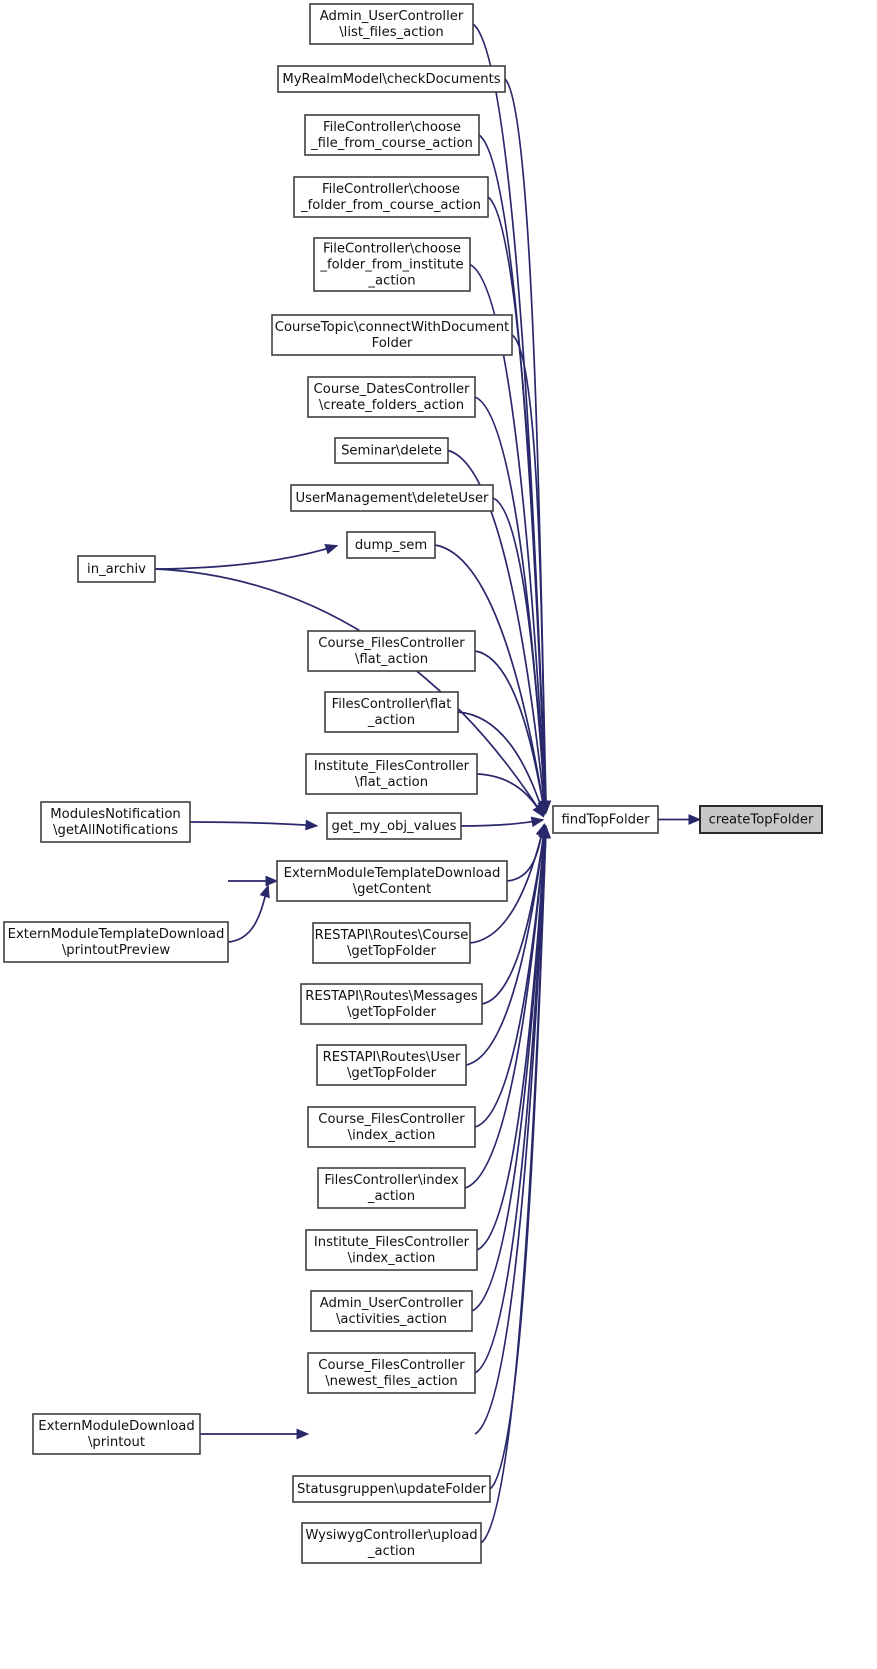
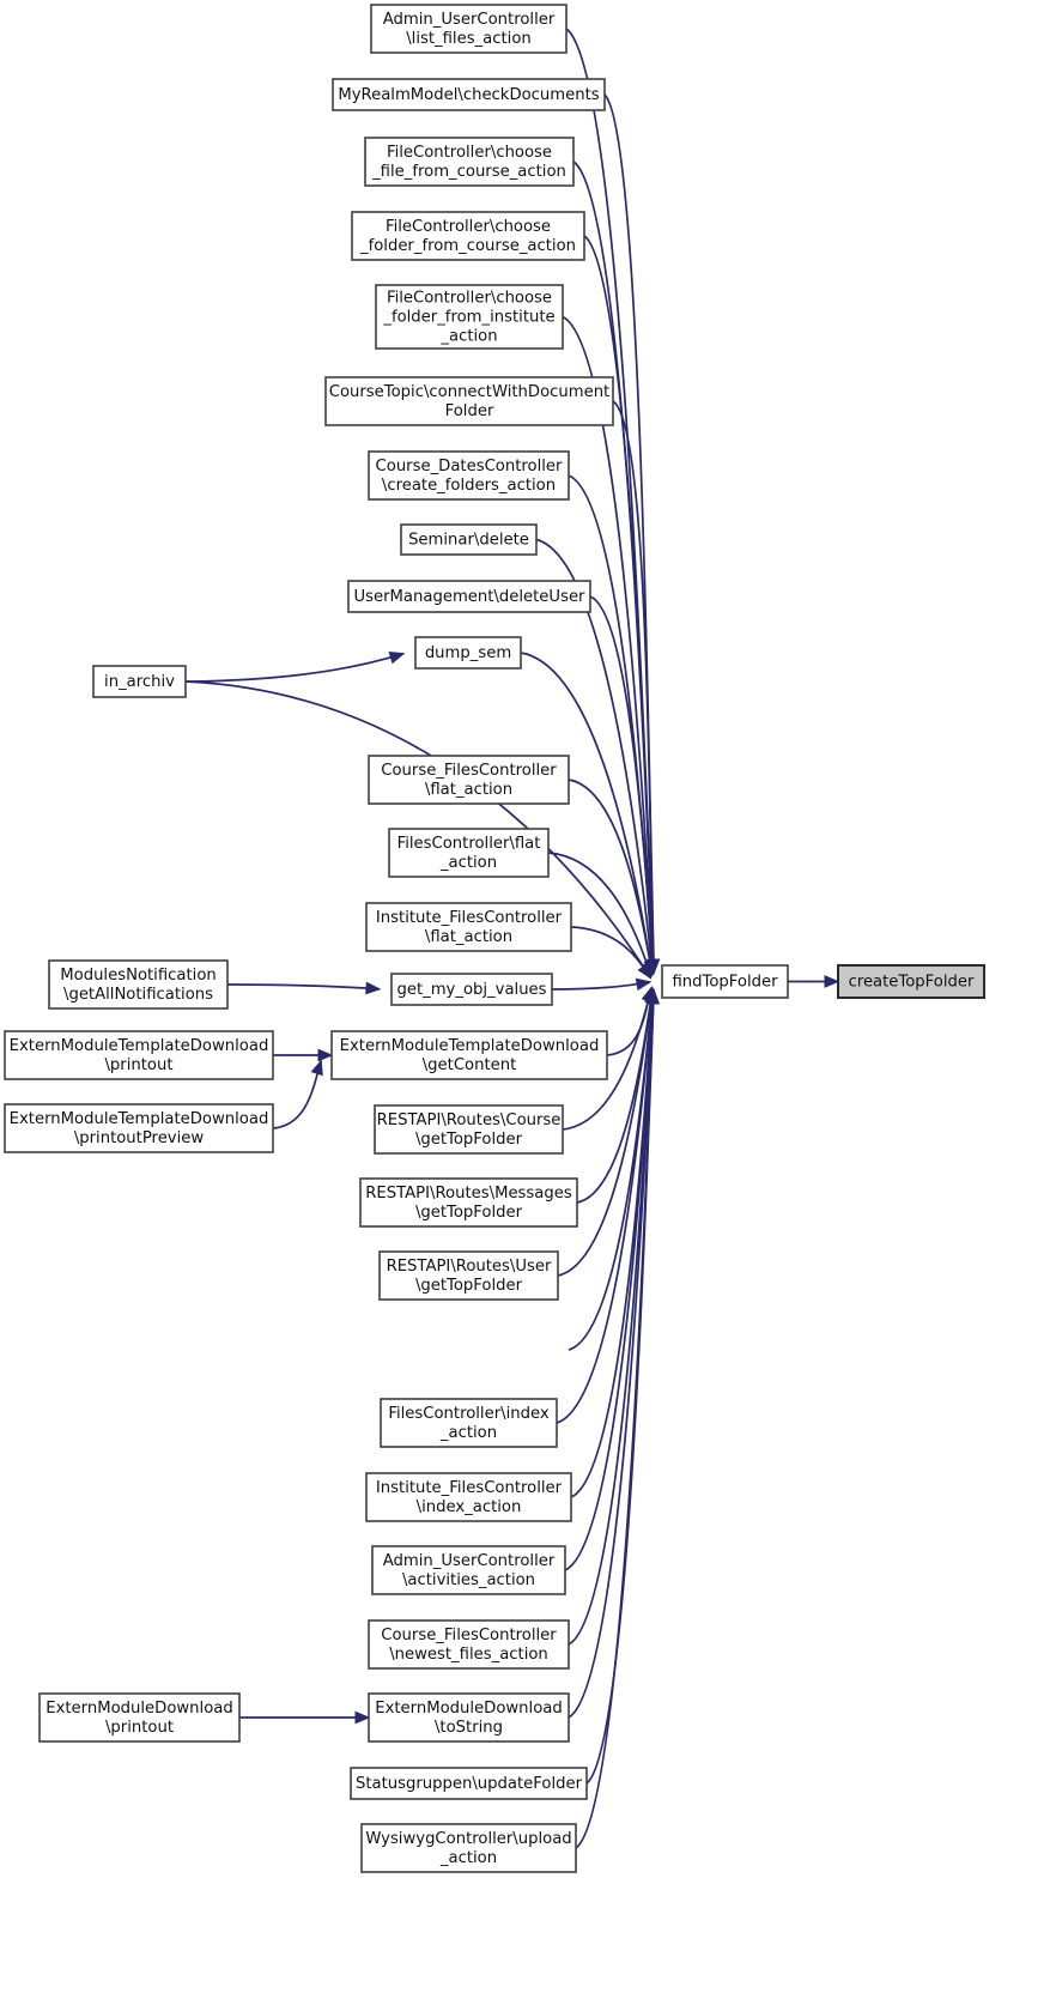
  Admin_UserController \list_files_action
  MyRealmModel\checkDocuments
  FileController\choose _file_from_course_action
  FileController\choose _folder_from_course_action
  FileController\choose _folder_from_institute _action
  CourseTopic\connectWithDocument Folder
  Course_DatesController \create_folders_action
  Seminar\delete
  UserManagement\deleteUser
  dump_sem
  Course_FilesController \flat_action
  FilesController\flat _action
  Institute_FilesController \flat_action
  get_my_obj_values
  ExternModuleTemplateDownload \getContent
  RESTAPI\Routes\Course \getTopFolder
  RESTAPI\Routes\Messages \getTopFolder
  RESTAPI\Routes\User \getTopFolder
- Course_FilesController \index_action
  FilesController\index _action
  Institute_FilesController \index_action
  Admin_UserController \activities_action
  Course_FilesController \newest_files_action
+ ExternModuleDownload \toString
  Statusgruppen\updateFolder
  WysiwygController\upload _action
  in_archiv
  ModulesNotification \getAllNotifications
+ ExternModuleTemplateDownload \printout
  ExternModuleTemplateDownload \printoutPreview
  ExternModuleDownload \printout
  findTopFolder
  createTopFolder
